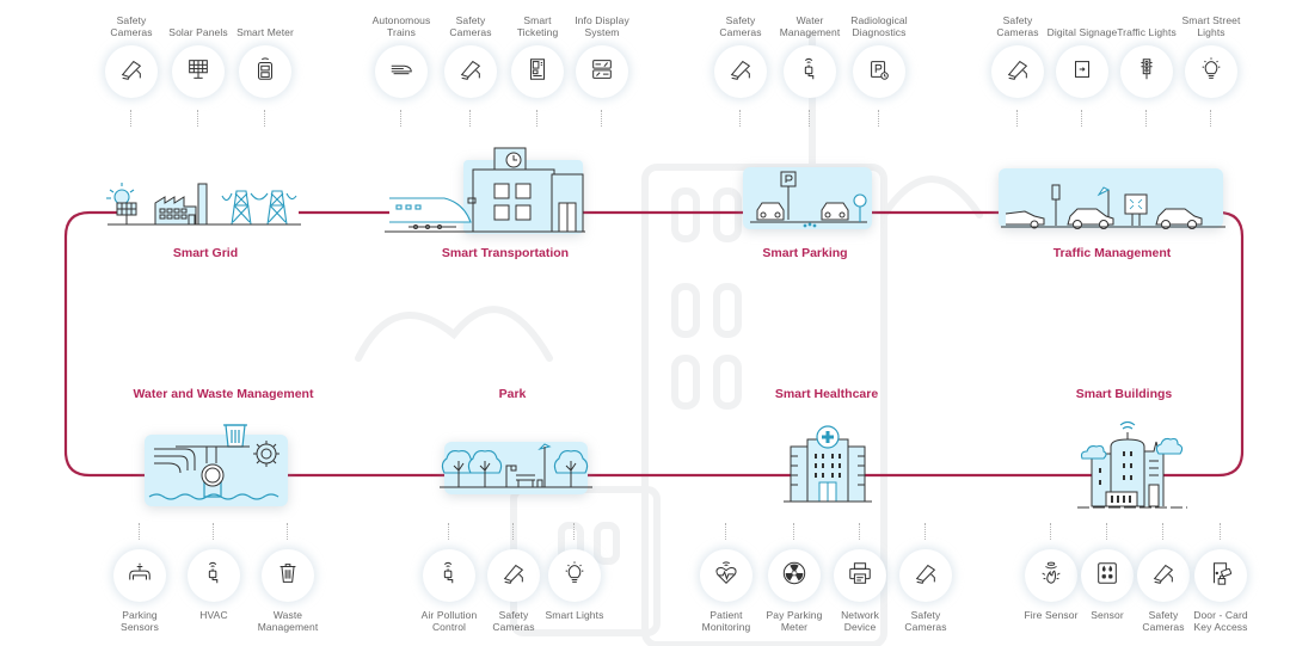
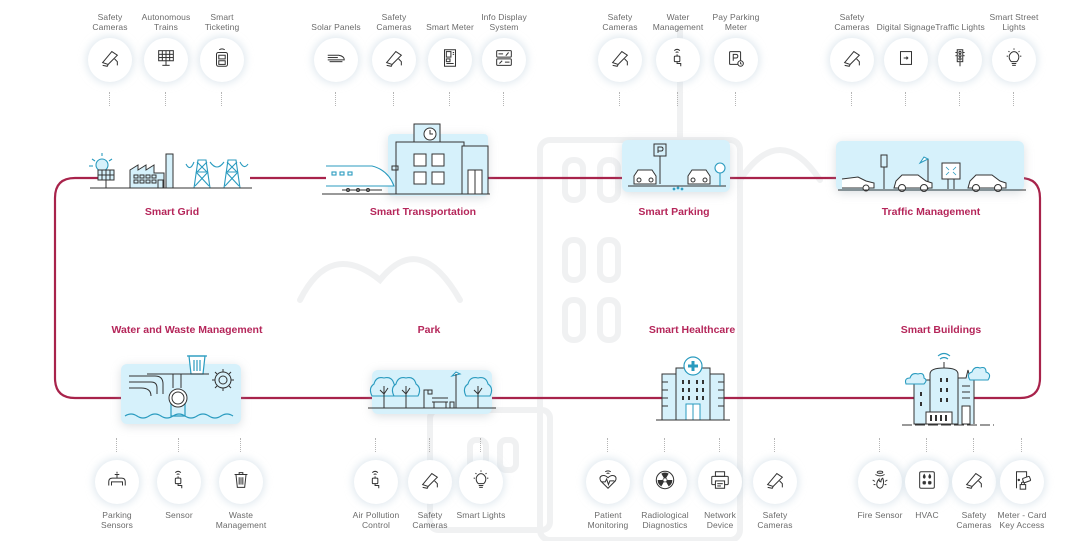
  Safety Cameras
- Solar Panels
+ Autonomous Trains
- Smart Meter
+ Smart Ticketing
- Autonomous Trains
+ Solar Panels
  Safety Cameras
- Smart Ticketing
+ Smart Meter
  Info Display System
  Safety Cameras
  Water Management
- Radiological Diagnostics
+ Pay Parking Meter
  Safety Cameras
  Digital Signage
  Traffic Lights
  Smart Street Lights
  Smart Grid
  Smart Transportation
  Smart Parking
  Traffic Management
  Water and Waste Management
  Park
  Smart Healthcare
  Smart Buildings
  Parking Sensors
- HVAC
+ Sensor
  Waste Management
  Air Pollution Control
  Safety Cameras
  Smart Lights
  Patient Monitoring
- Pay Parking Meter
+ Radiological Diagnostics
  Network Device
  Safety Cameras
  Fire Sensor
- Sensor
+ HVAC
  Safety Cameras
- Door - Card Key Access
+ Meter - Card Key Access
